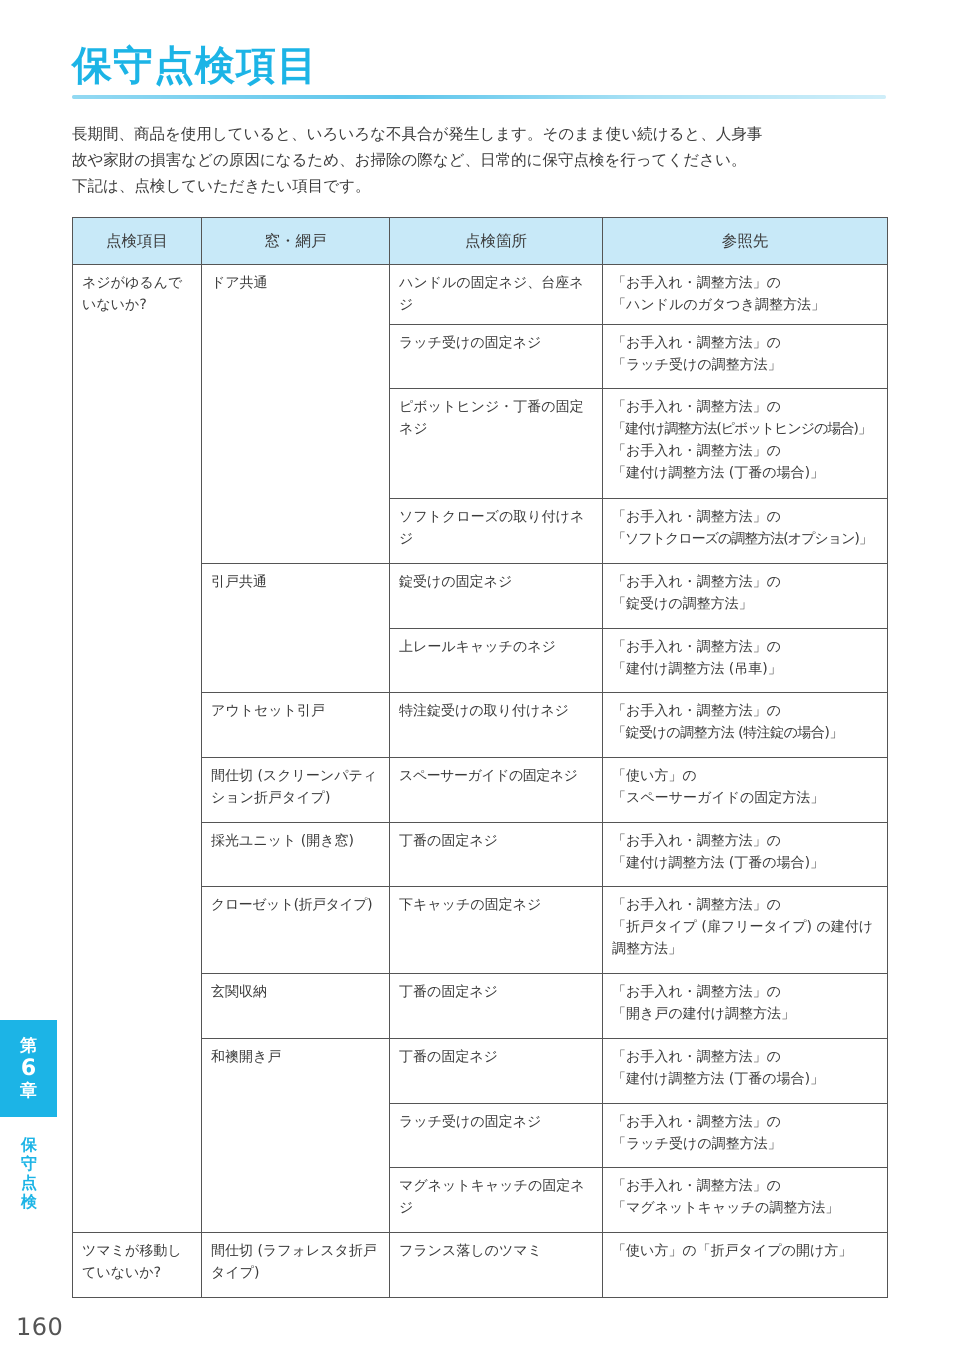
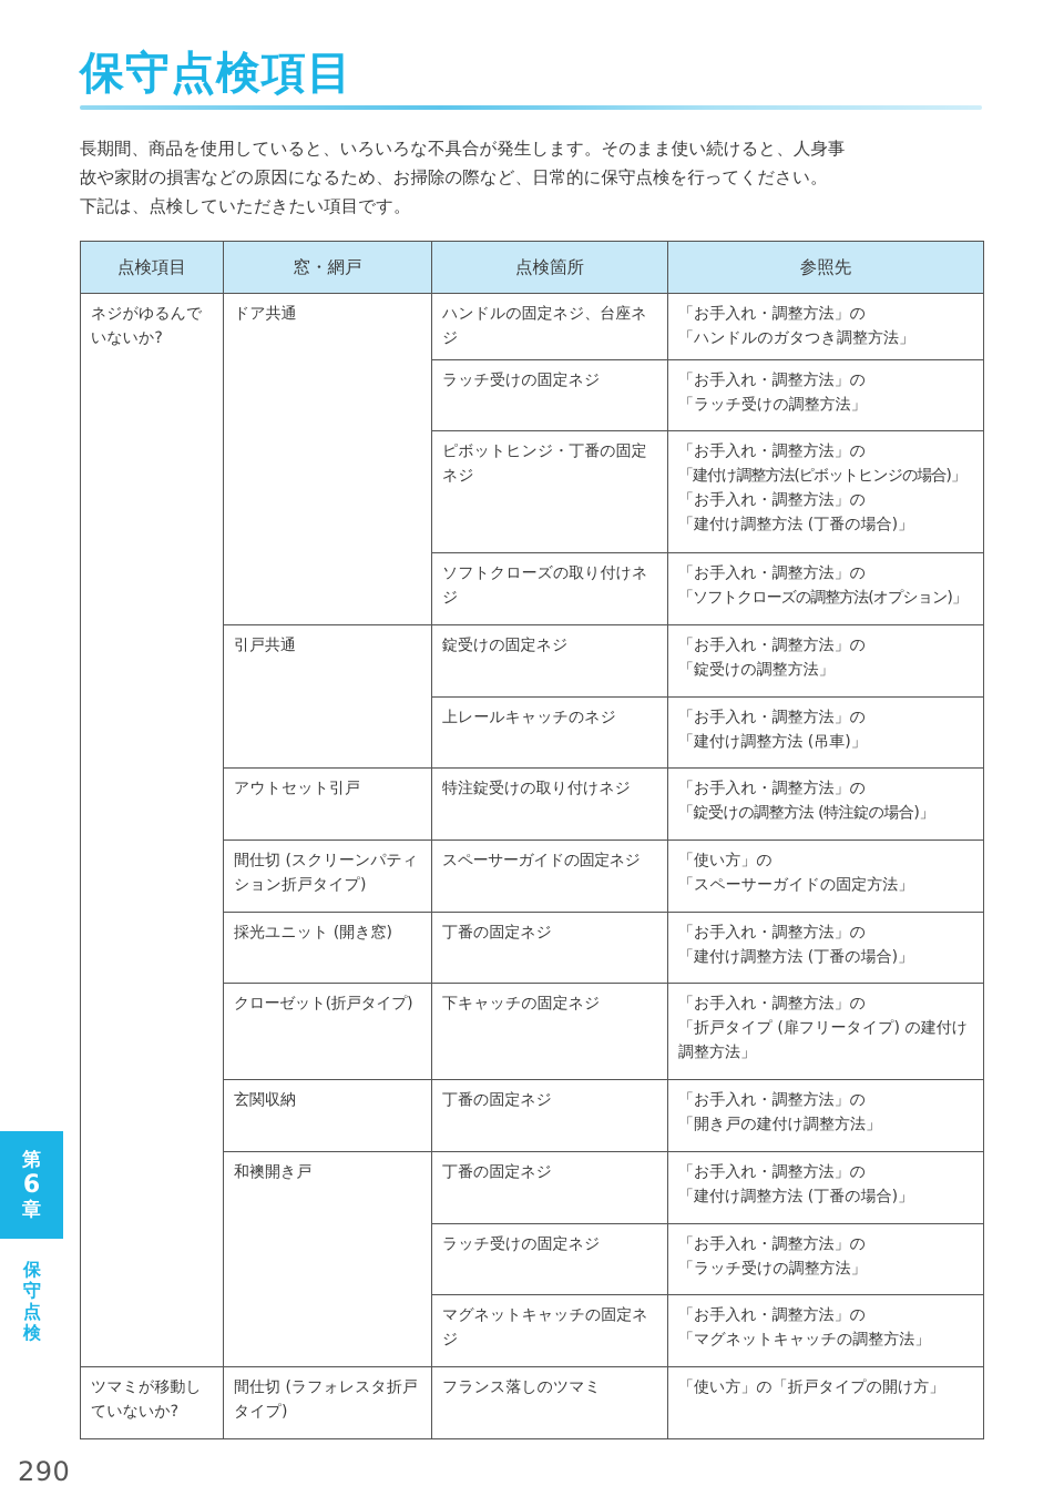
  保守点検項目
  長期間、商品を使用していると、いろいろな不具合が発生します。そのまま使い続けると、人身事
  故や家財の損害などの原因になるため、お掃除の際など、日常的に保守点検を行ってください。
  下記は、点検していただきたい項目です。
  点検項目	窓・網戸	点検箇所	参照先
  ネジがゆるんでいないか?	ドア共通	ハンドルの固定ネジ、台座ネジ	「お手入れ・調整方法」の 「ハンドルのガタつき調整方法」
  ラッチ受けの固定ネジ	「お手入れ・調整方法」の 「ラッチ受けの調整方法」
  ピボットヒンジ・丁番の固定ネジ	「お手入れ・調整方法」の 「建付け調整方法(ピボットヒンジの場合)」 「お手入れ・調整方法」の 「建付け調整方法 (丁番の場合)」
  ソフトクローズの取り付けネジ	「お手入れ・調整方法」の 「ソフトクローズの調整方法(オプション)」
  引戸共通	錠受けの固定ネジ	「お手入れ・調整方法」の 「錠受けの調整方法」
  上レールキャッチのネジ	「お手入れ・調整方法」の 「建付け調整方法 (吊車)」
  アウトセット引戸	特注錠受けの取り付けネジ	「お手入れ・調整方法」の 「錠受けの調整方法 (特注錠の場合)」
  間仕切 (スクリーンパティション折戸タイプ)	スペーサーガイドの固定ネジ	「使い方」の 「スペーサーガイドの固定方法」
  採光ユニット (開き窓)	丁番の固定ネジ	「お手入れ・調整方法」の 「建付け調整方法 (丁番の場合)」
  クローゼット(折戸タイプ)	下キャッチの固定ネジ	「お手入れ・調整方法」の 「折戸タイプ (扉フリータイプ) の建付け調整方法」
  玄関収納	丁番の固定ネジ	「お手入れ・調整方法」の 「開き戸の建付け調整方法」
  和襖開き戸	丁番の固定ネジ	「お手入れ・調整方法」の 「建付け調整方法 (丁番の場合)」
  ラッチ受けの固定ネジ	「お手入れ・調整方法」の 「ラッチ受けの調整方法」
  マグネットキャッチの固定ネジ	「お手入れ・調整方法」の 「マグネットキャッチの調整方法」
  ツマミが移動していないか?	間仕切 (ラフォレスタ折戸タイプ)	フランス落しのツマミ	「使い方」の「折戸タイプの開け方」
  第
  6
  章
  保
  守
  点
  検
- 160
+ 290
